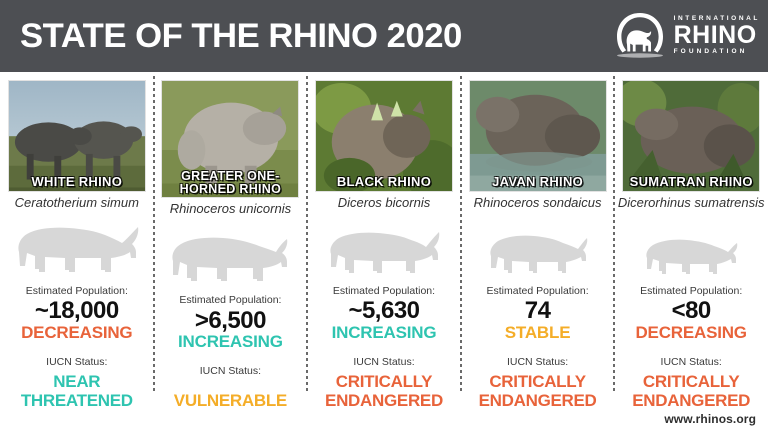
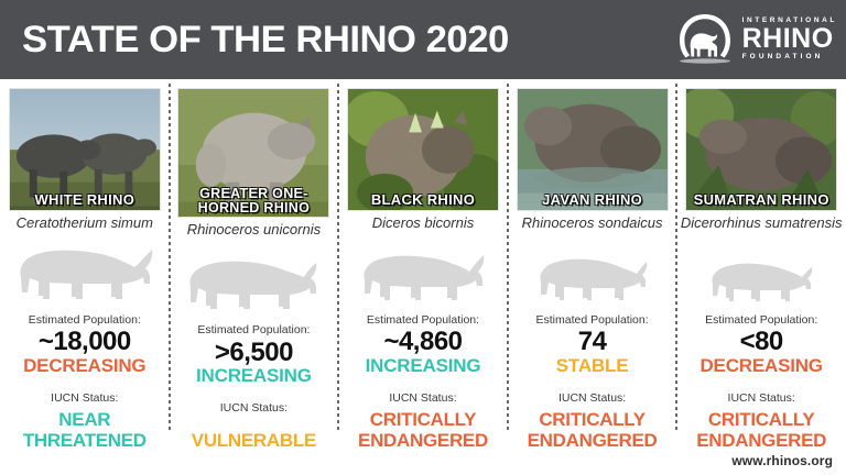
  STATE OF THE RHINO 2020
  RHINO
  WHITE RHINO
  Ceratotherium simum
  Estimated Population:
  ~18,000
  DECREASING
  IUCN Status:
  NEAR THREATENED
  GREATER ONE-HORNED RHINO
  Rhinoceros unicornis
  Estimated Population:
  >6,500
  INCREASING
  IUCN Status:
  VULNERABLE
  BLACK RHINO
  Diceros bicornis
  Estimated Population:
- ~5,630
+ ~4,860
  INCREASING
  IUCN Status:
  CRITICALLY ENDANGERED
  JAVAN RHINO
  Rhinoceros sondaicus
  Estimated Population:
  74
  STABLE
  IUCN Status:
  CRITICALLY ENDANGERED
  SUMATRAN RHINO
  Dicerorhinus sumatrensis
  Estimated Population:
  <80
  DECREASING
  IUCN Status:
  CRITICALLY ENDANGERED
  www.rhinos.org
